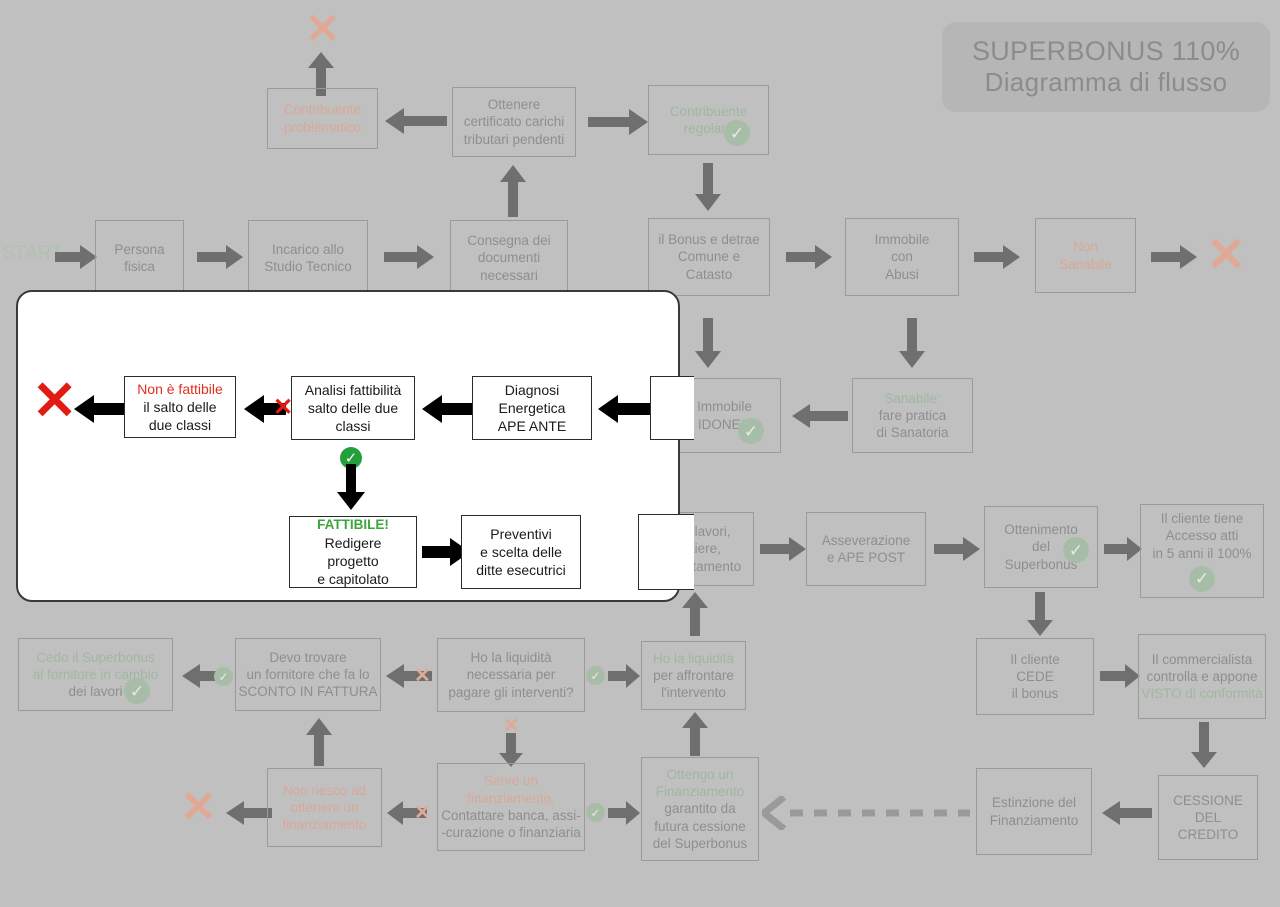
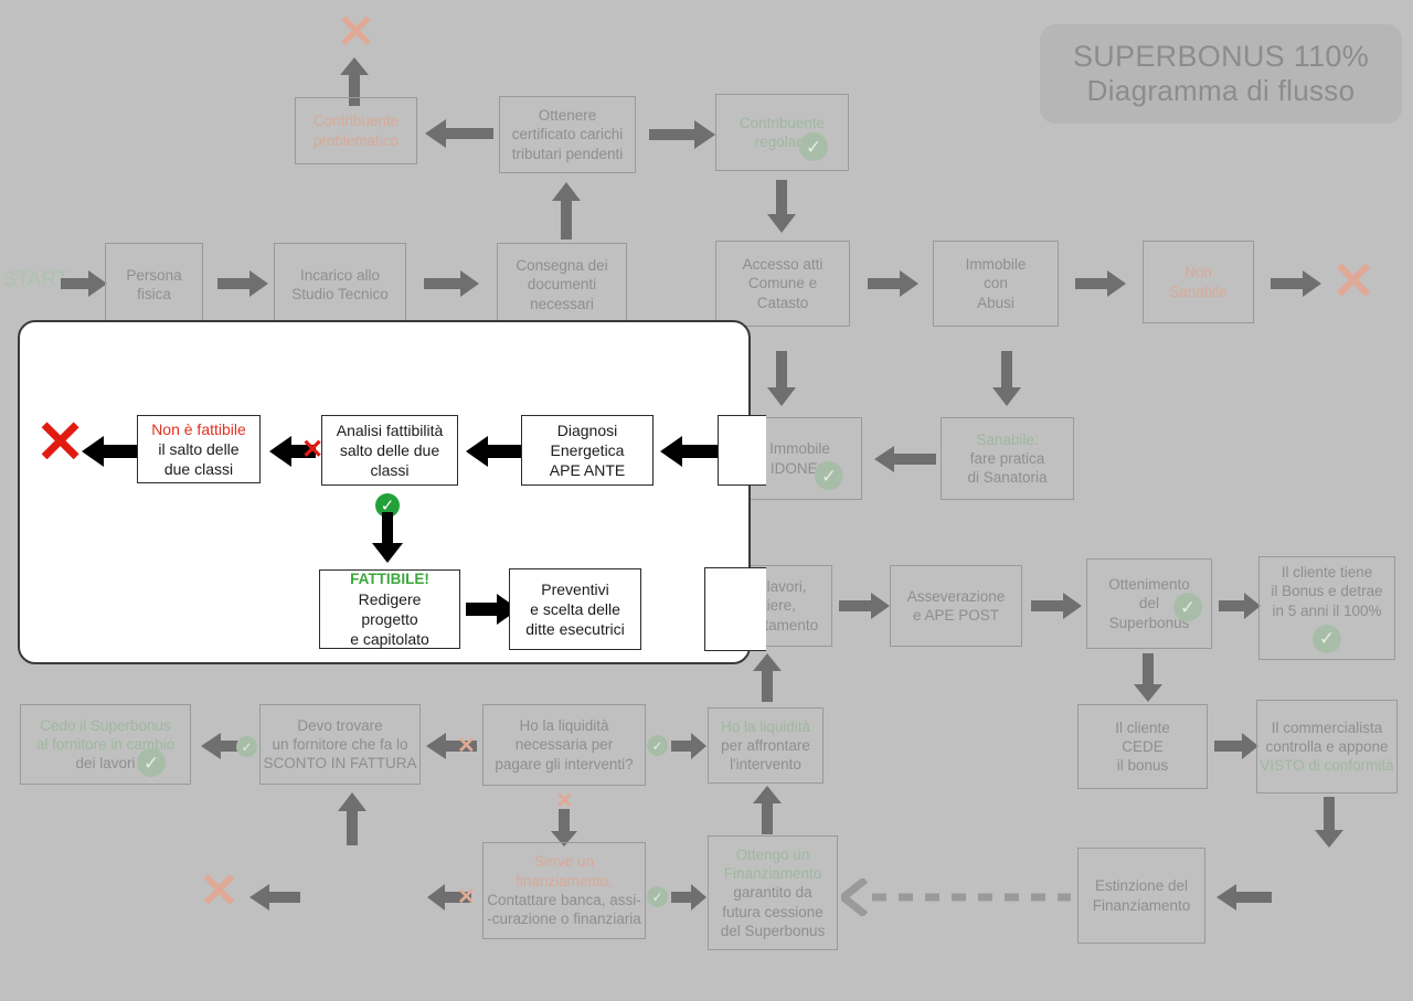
  SUPERBONUS 110%
  Diagramma di flusso
  ✕
  Contribuente
  problematico
  Ottenere
  certificato carichi
  tributari pendenti
  Contribuente
  regola
  ✓
  Persona
  fisica
  Incarico allo
  Studio Tecnico
  Consegna dei
  documenti
  necessari
- il Bonus e detrae
+ Accesso atti
  Comune e
  Catasto
  Immobile
  con
  Abusi
  Non
  Sanabile
  ✕
  Immobile
  IDONE
  ✓
  Sanabile:
  fare pratica
  di Sanatoria
  Asseverazione
  e APE POST
  Ottenimento
  del
  Superbonus
  ✓
  Il cliente tiene
- Accesso atti
+ il Bonus e detrae
  in 5 anni il 100%
  ✓
  Cedo il Superbonus
  al fornitore in cambio
  dei lavori
  ✓
  ✓
  Devo trovare
  un fornitore che fa lo
  SCONTO IN FATTURA
  ✕
  Ho la liquidità
  necessaria per
  pagare gli interventi?
  ✕
  ✓
  Ho la liquidità
  per affrontare
  l'intervento
  Il cliente
  CEDE
  il bonus
  Il commercialista
  controlla e appone
  VISTO di conformità
  ✕
- Non riesco ad
- ottenere un
- finanziamento
  ✕
  Serve un
  finanziamento,
  Contattare banca, assi-
  -curazione o finanziaria
  ✓
  Ottengo un
  Finanziamento
  garantito da
  futura cessione
  del Superbonus
  Estinzione del
  Finanziamento
- CESSIONE
- DEL
- CREDITO
  ✕
  Non è fattibile
  il salto delle
  due classi
  ✕
  Analisi fattibilità
  salto delle due
  classi
  Diagnosi
  Energetica
  APE ANTE
  ✓
  FATTIBILE!
  Redigere
  progetto
  e capitolato
  Preventivi
  e scelta delle
  ditte esecutrici
